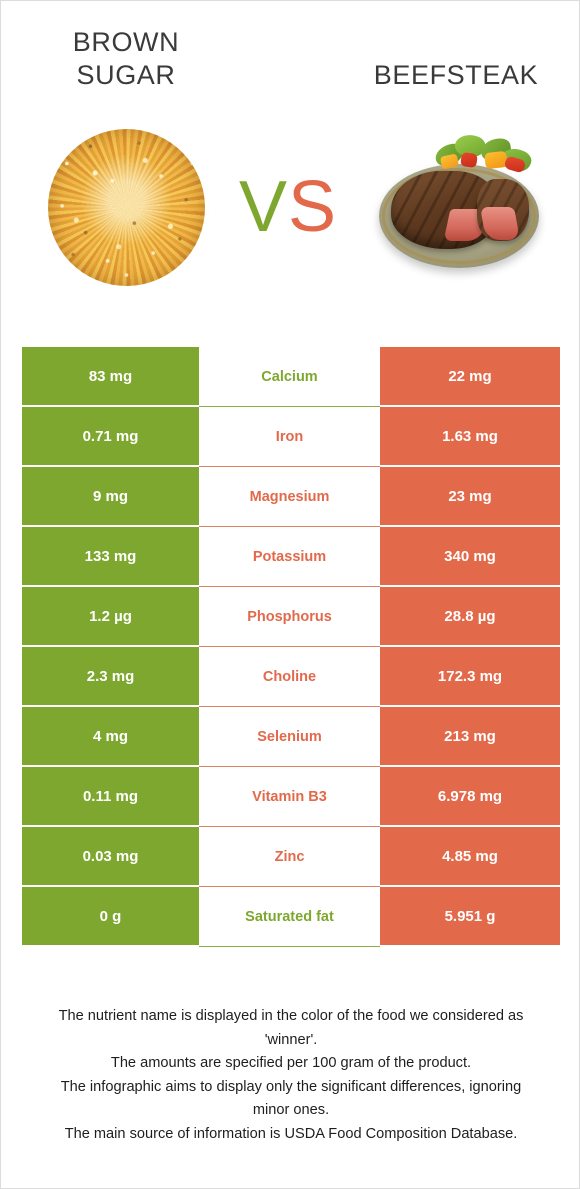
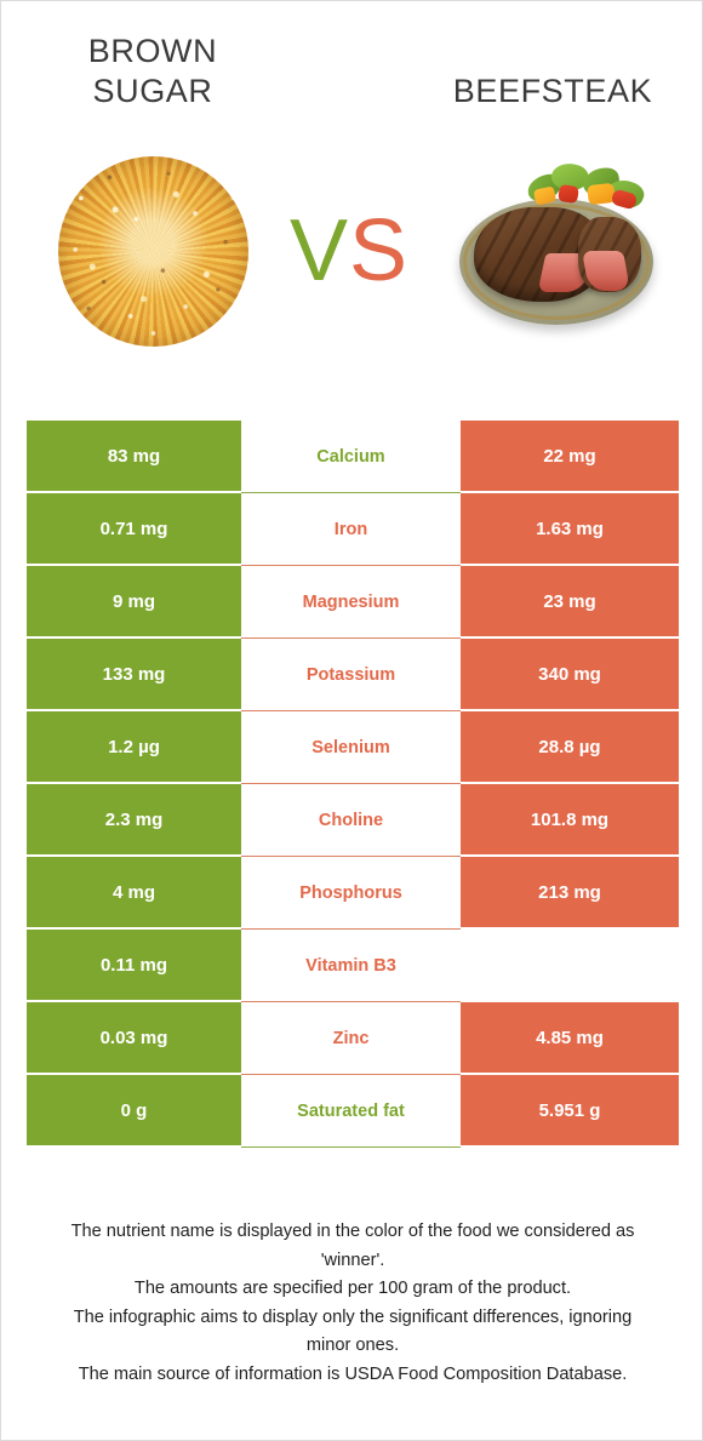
  BROWN
  SUGAR
  BEEFSTEAK
  VS
  83 mg
  Calcium
  22 mg
  0.71 mg
  Iron
  1.63 mg
  9 mg
  Magnesium
  23 mg
  133 mg
  Potassium
  340 mg
  1.2 µg
- Phosphorus
+ Selenium
  28.8 µg
  2.3 mg
  Choline
- 172.3 mg
+ 101.8 mg
  4 mg
- Selenium
+ Phosphorus
  213 mg
  0.11 mg
  Vitamin B3
- 6.978 mg
  0.03 mg
  Zinc
  4.85 mg
  0 g
  Saturated fat
  5.951 g
  The nutrient name is displayed in the color of the food we considered as
  'winner'.
  The amounts are specified per 100 gram of the product.
  The infographic aims to display only the significant differences, ignoring
  minor ones.
  The main source of information is USDA Food Composition Database.
